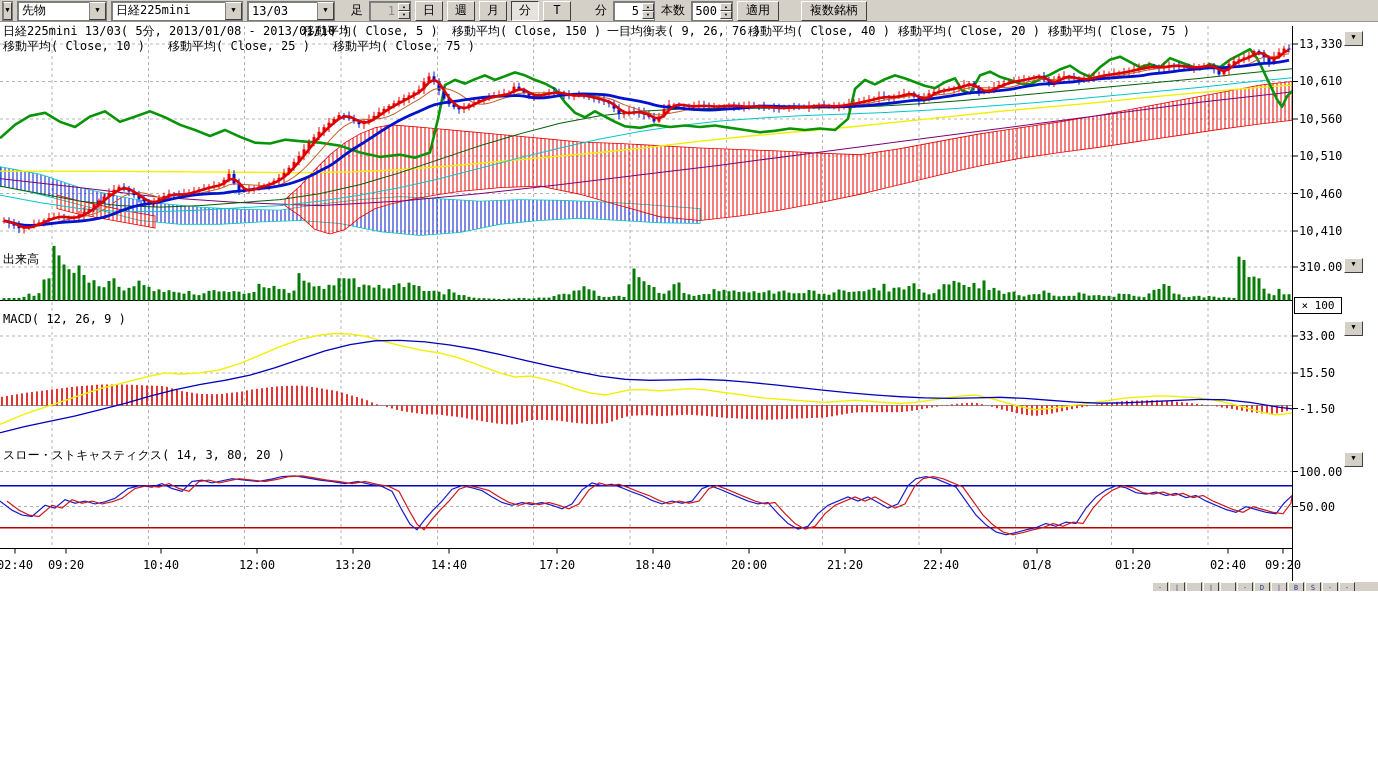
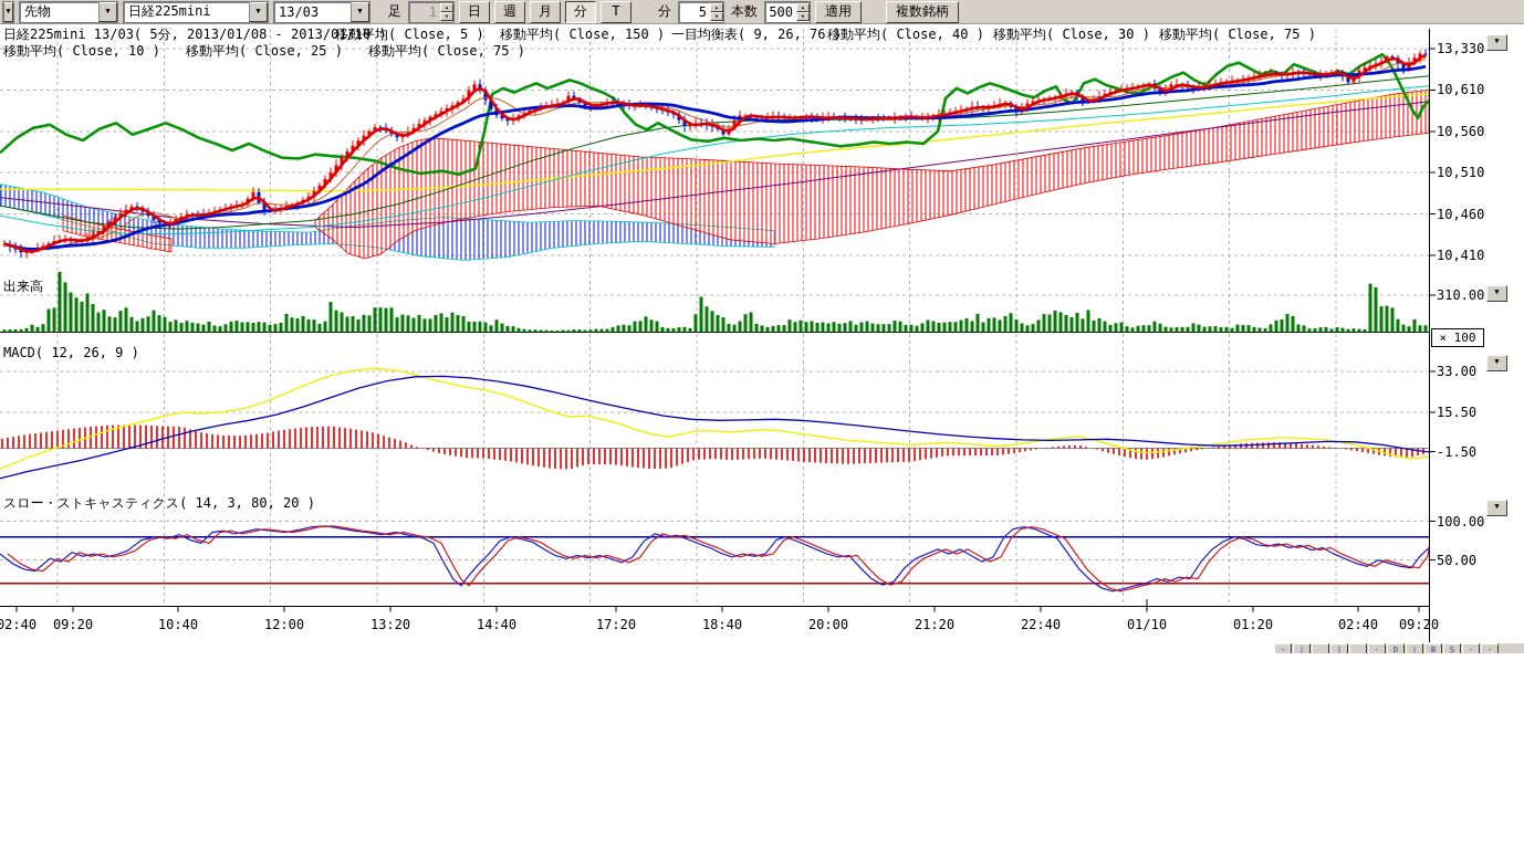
  ▼
  先物
  ▼
  日経225mini
  ▼
  13/03
  ▼
  足
  1
  日
  週
  月
  分
  T
  分
  5
  本数
  500
  適用
  複数銘柄
  出来高
  MACD( 12, 26, 9 )
  スロー・ストキャスティクス( 14, 3, 80, 20 )
  × 100
  ▼
  ▼
  ▼
  ▼
  日経225mini 13/03( 5分, 2013/01/08 - 2013/01/10 )
  移動平均( Close, 5 )
  移動平均( Close, 150 )
  一目均衡表( 9, 26, 76 )
  移動平均( Close, 40 )
- 移動平均( Close, 20 )
+ 移動平均( Close, 30 )
  移動平均( Close, 75 )
  移動平均( Close, 10 )
  移動平均( Close, 25 )
  移動平均( Close, 75 )
  13,330
  10,610
  10,560
  10,510
  10,460
  10,410
  310.00
  33.00
  15.50
  -1.50
  100.00
  50.00
  02:40
  09:20
  10:40
  12:00
  13:20
  14:40
  17:20
  18:40
  20:00
  21:20
  22:40
- 01/8
+ 01/10
  01:20
  02:40
  09:20
  · | | · D | B S · ·
